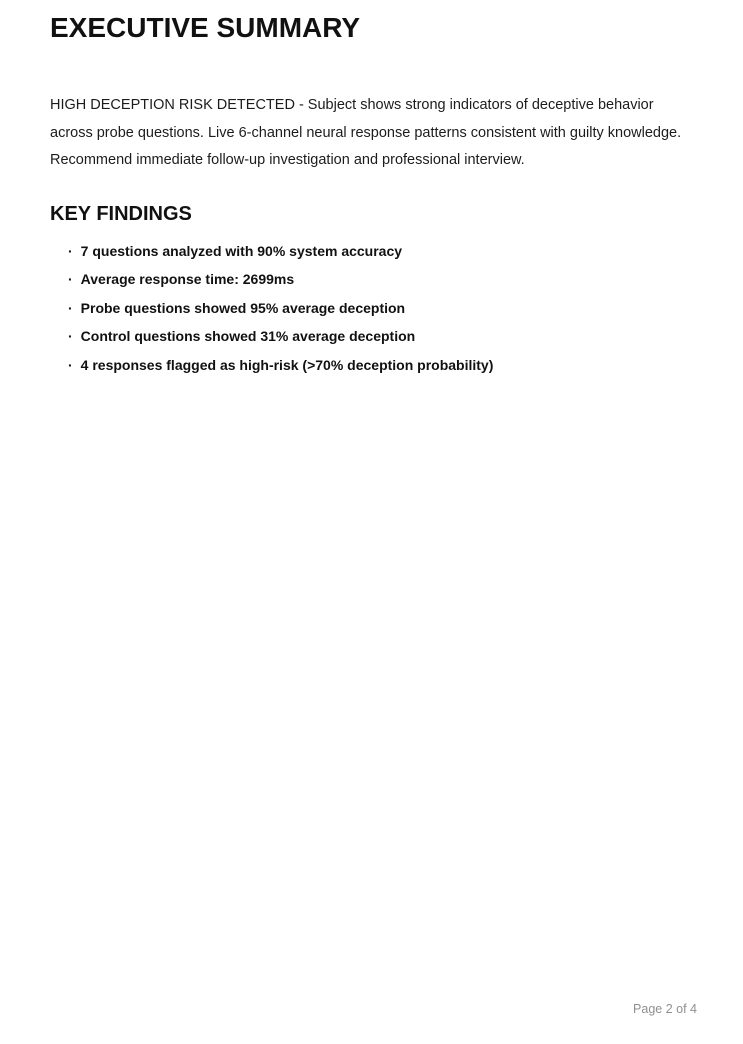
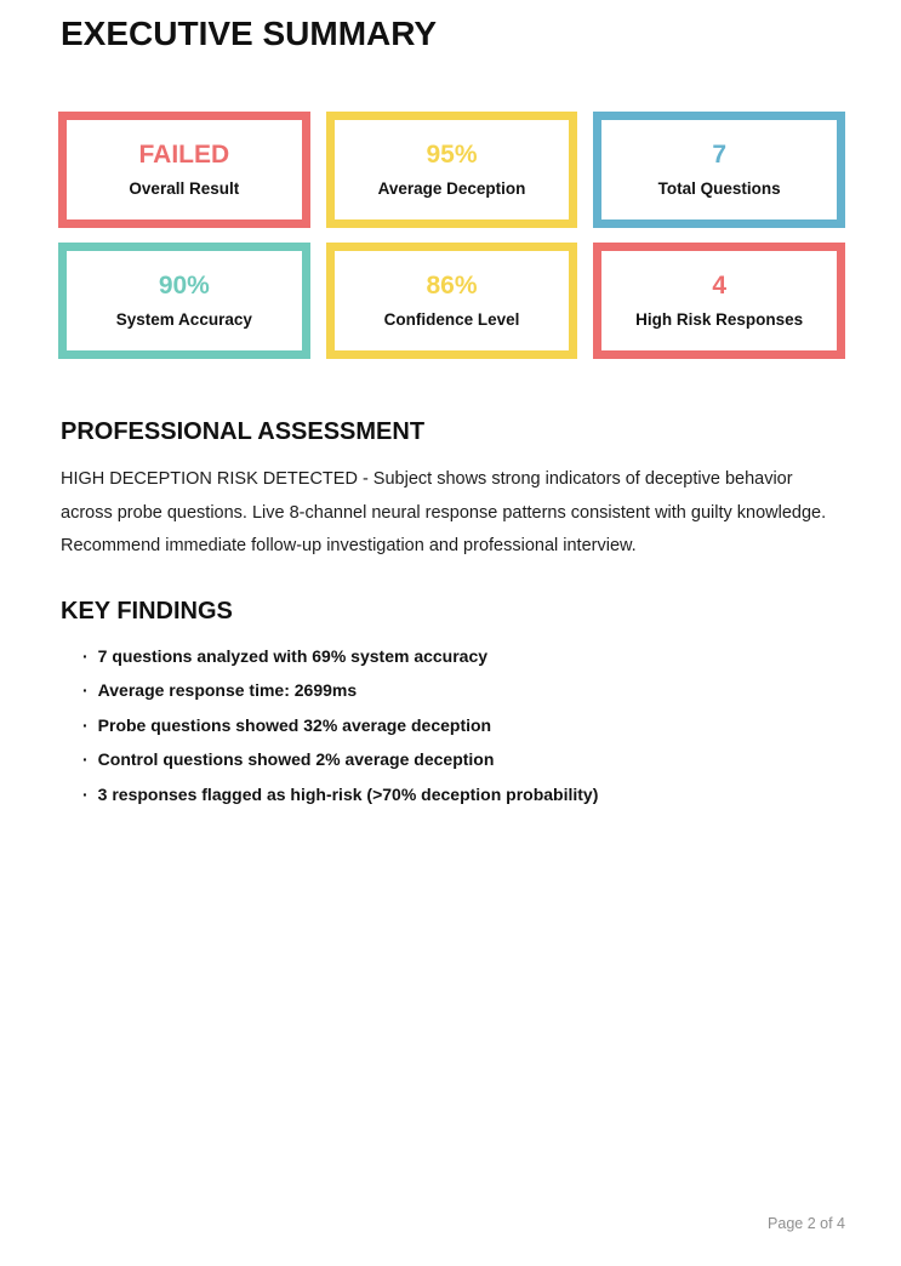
  EXECUTIVE SUMMARY
+ FAILED
+ Overall Result
+ 95%
+ Average Deception
+ 7
+ Total Questions
+ 90%
+ System Accuracy
+ 86%
+ Confidence Level
+ 4
+ High Risk Responses
+ PROFESSIONAL ASSESSMENT
- HIGH DECEPTION RISK DETECTED - Subject shows strong indicators of deceptive behavior across probe questions. Live 6-channel neural response patterns consistent with guilty knowledge. Recommend immediate follow-up investigation and professional interview.
+ HIGH DECEPTION RISK DETECTED - Subject shows strong indicators of deceptive behavior across probe questions. Live 8-channel neural response patterns consistent with guilty knowledge. Recommend immediate follow-up investigation and professional interview.
  KEY FINDINGS
  ·
- 7 questions analyzed with 90% system accuracy
+ 7 questions analyzed with 69% system accuracy
  ·
  Average response time: 2699ms
  ·
- Probe questions showed 95% average deception
+ Probe questions showed 32% average deception
  ·
- Control questions showed 31% average deception
+ Control questions showed 2% average deception
  ·
- 4 responses flagged as high-risk (>70% deception probability)
+ 3 responses flagged as high-risk (>70% deception probability)
  Page 2 of 4
